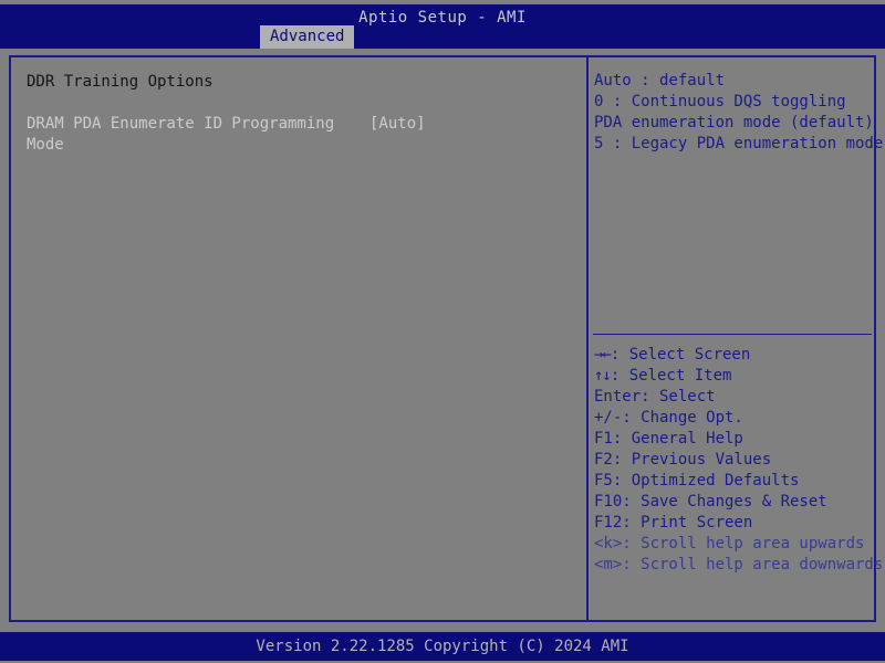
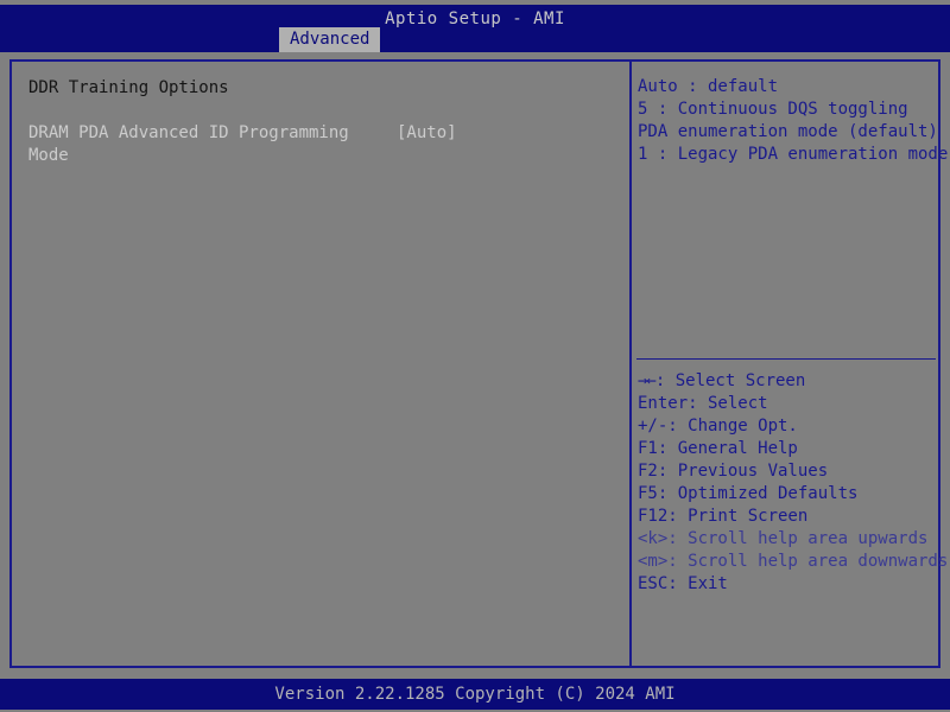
  Aptio Setup - AMI
  Advanced
  DDR Training Options
- DRAM PDA Enumerate ID Programming
+ DRAM PDA Advanced ID Programming
  Mode
  [Auto]
  Auto : default
- 0 : Continuous DQS toggling
+ 5 : Continuous DQS toggling
  PDA enumeration mode (default)
- 5 : Legacy PDA enumeration mode
+ 1 : Legacy PDA enumeration mode
  →←: Select Screen
- ↑↓: Select Item
  Enter: Select
  +/-: Change Opt.
  F1: General Help
  F2: Previous Values
  F5: Optimized Defaults
- F10: Save Changes & Reset
  F12: Print Screen
  <k>: Scroll help area upwards
  <m>: Scroll help area downwards
+ ESC: Exit
  Version 2.22.1285 Copyright (C) 2024 AMI
